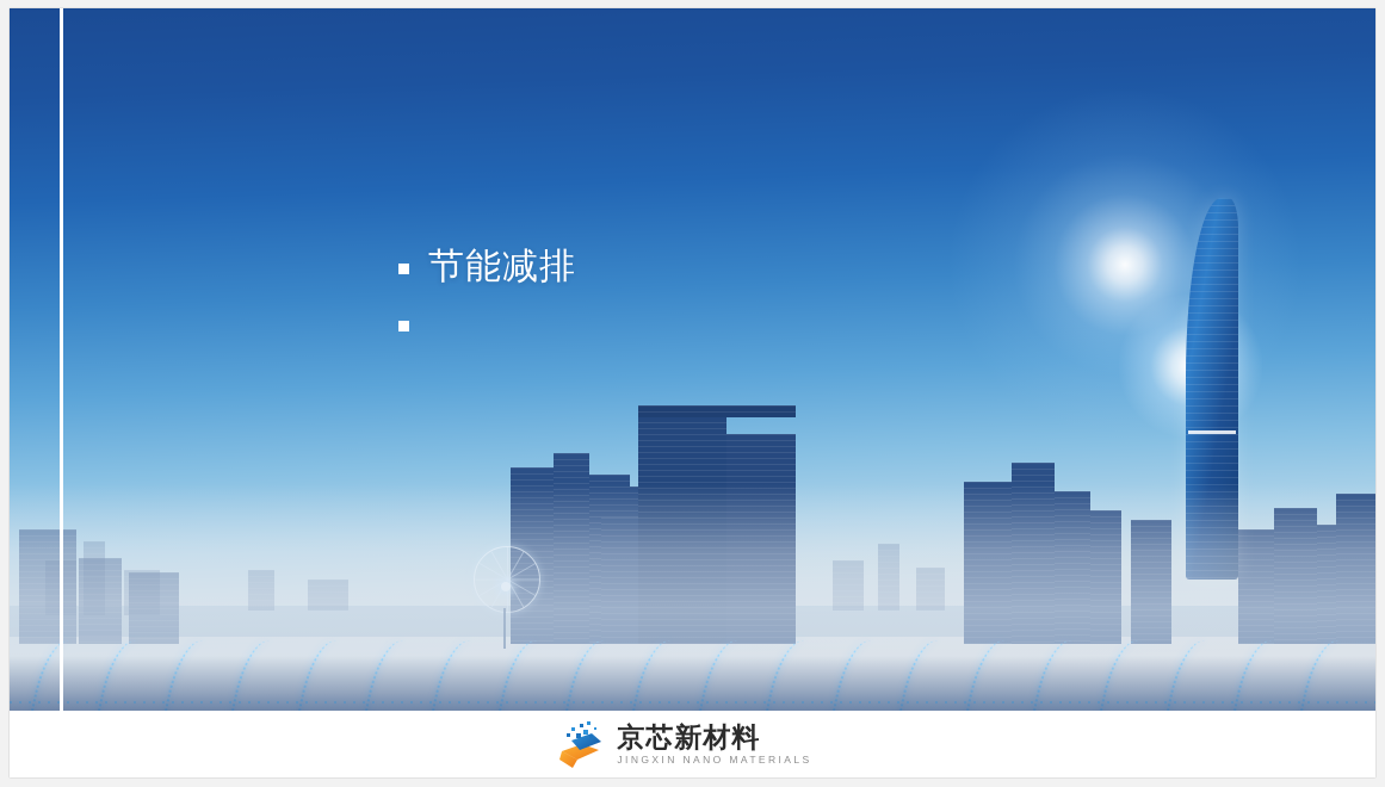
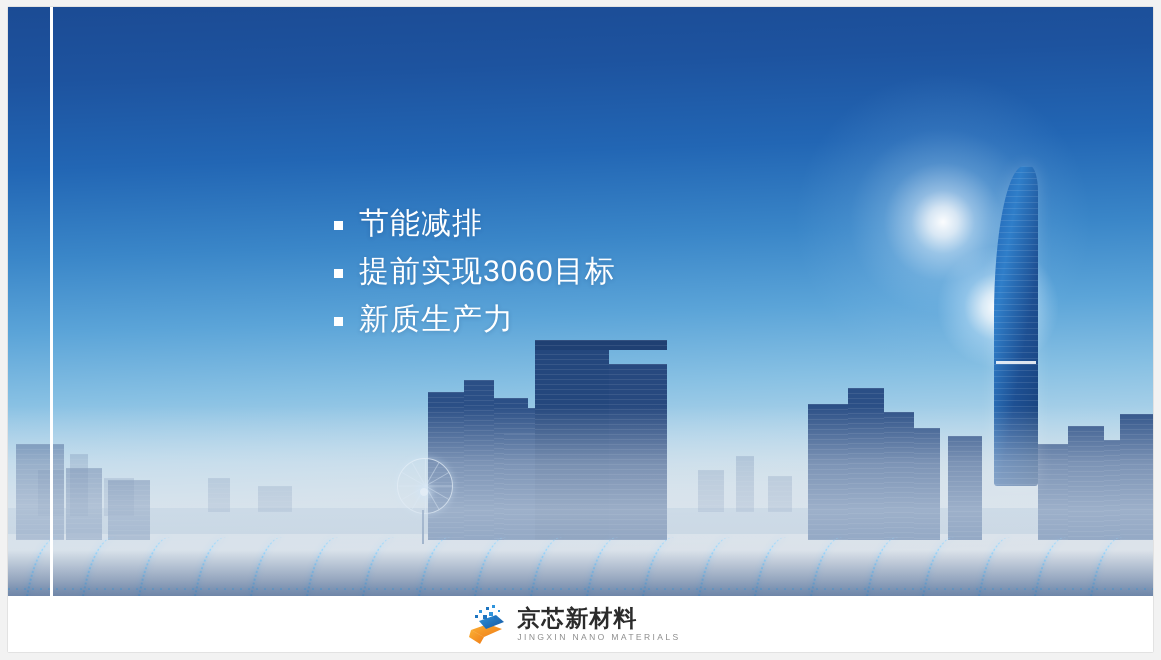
  节能减排
+ 提前实现3060目标
+ 新质生产力
  京芯新材料
  JINGXIN NANO MATERIALS
